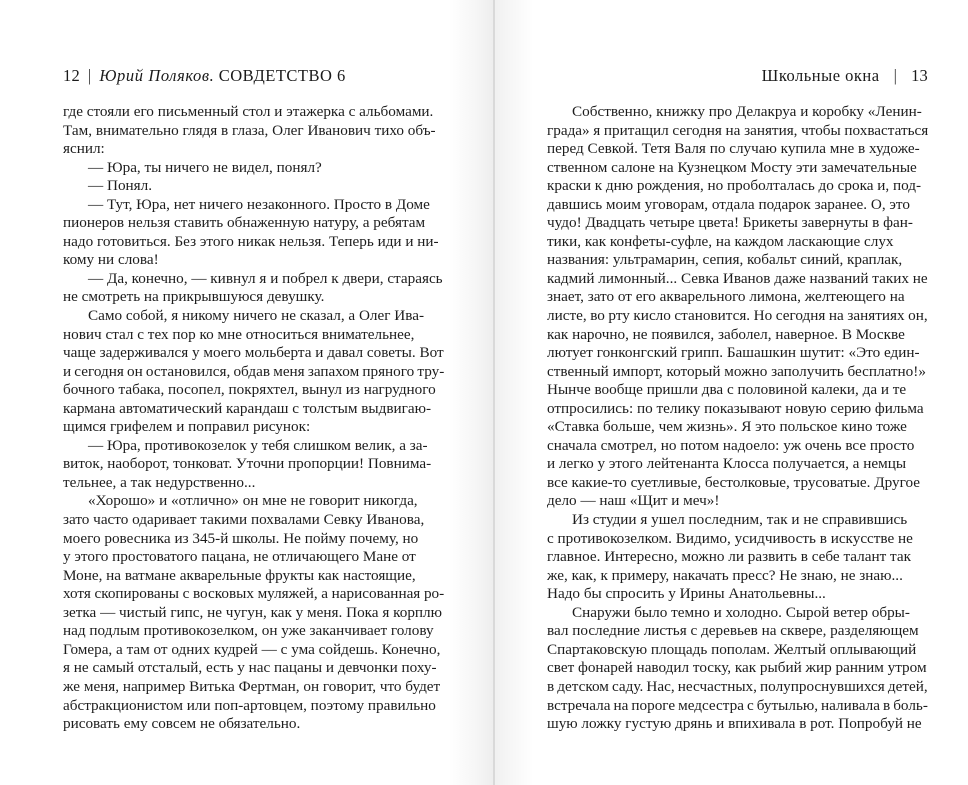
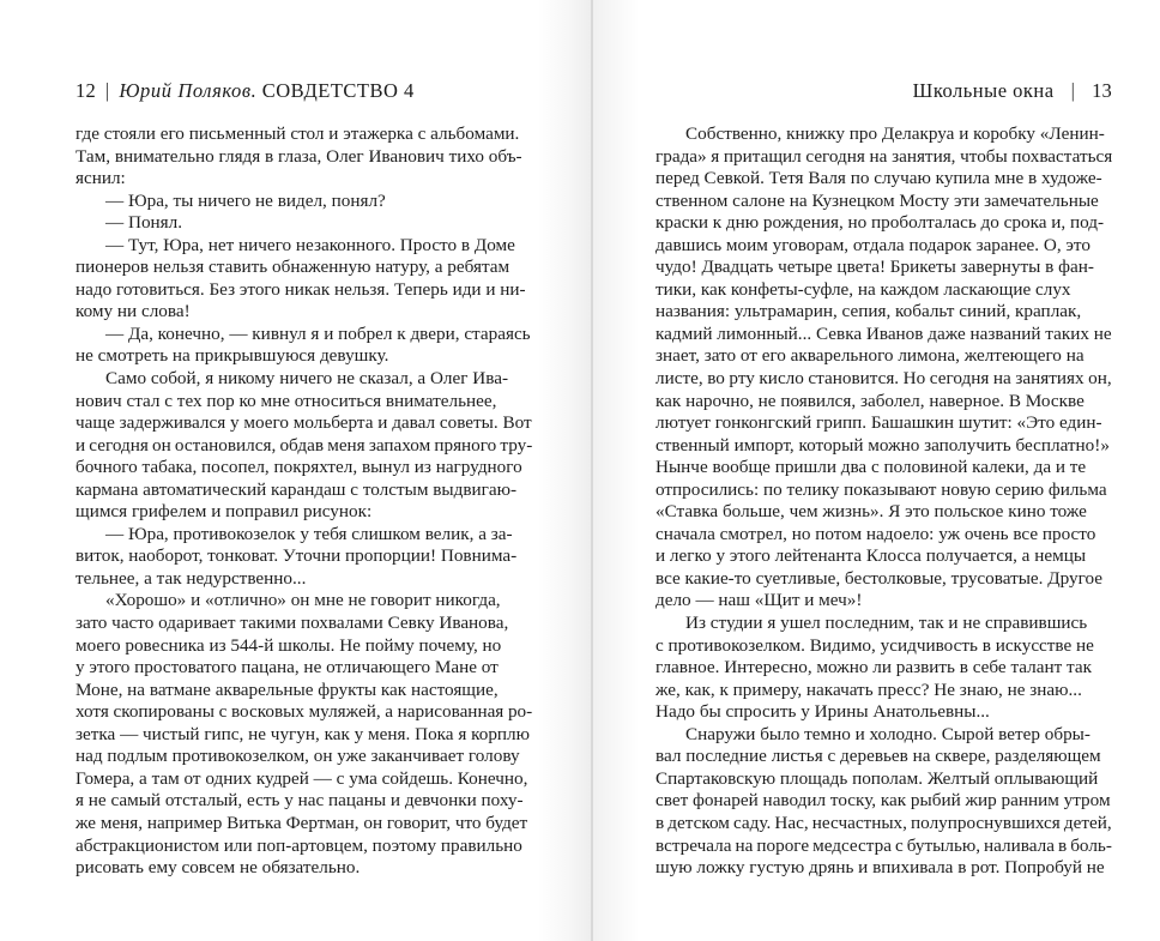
- 12 | Юрий Поляков. СОВДЕТСТВО 6
+ 12 | Юрий Поляков. СОВДЕТСТВО 4
  где стояли его письменный стол и этажерка с альбомами.
  Там, внимательно глядя в глаза, Олег Иванович тихо объ-
  яснил:
  — Юра, ты ничего не видел, понял?
  — Понял.
  — Тут, Юра, нет ничего незаконного. Просто в Доме
  пионеров нельзя ставить обнаженную натуру, а ребятам
  надо готовиться. Без этого никак нельзя. Теперь иди и ни-
  кому ни слова!
  — Да, конечно, — кивнул я и побрел к двери, стараясь
  не смотреть на прикрывшуюся девушку.
  Само собой, я никому ничего не сказал, а Олег Ива-
  нович стал с тех пор ко мне относиться внимательнее,
  чаще задерживался у моего мольберта и давал советы. Вот
  и сегодня он остановился, обдав меня запахом пряного тру-
  бочного табака, посопел, покряхтел, вынул из нагрудного
  кармана автоматический карандаш с толстым выдвигаю-
  щимся грифелем и поправил рисунок:
  — Юра, противокозелок у тебя слишком велик, а за-
  виток, наоборот, тонковат. Уточни пропорции! Повнима-
  тельнее, а так недурственно...
  «Хорошо» и «отлично» он мне не говорит никогда,
  зато часто одаривает такими похвалами Севку Иванова,
- моего ровесника из 345-й школы. Не пойму почему, но
+ моего ровесника из 544-й школы. Не пойму почему, но
  у этого простоватого пацана, не отличающего Мане от
  Моне, на ватмане акварельные фрукты как настоящие,
  хотя скопированы с восковых муляжей, а нарисованная ро-
  зетка — чистый гипс, не чугун, как у меня. Пока я корплю
  над подлым противокозелком, он уже заканчивает голову
  Гомера, а там от одних кудрей — с ума сойдешь. Конечно,
  я не самый отсталый, есть у нас пацаны и девчонки поху-
  же меня, например Витька Фертман, он говорит, что будет
  абстракционистом или поп-артовцем, поэтому правильно
  рисовать ему совсем не обязательно.
  Школьные окна | 13
  Собственно, книжку про Делакруа и коробку «Ленин-
  града» я притащил сегодня на занятия, чтобы похвастаться
  перед Севкой. Тетя Валя по случаю купила мне в художе-
  ственном салоне на Кузнецком Мосту эти замечательные
  краски к дню рождения, но проболталась до срока и, под-
  давшись моим уговорам, отдала подарок заранее. О, это
  чудо! Двадцать четыре цвета! Брикеты завернуты в фан-
  тики, как конфеты-суфле, на каждом ласкающие слух
  названия: ультрамарин, сепия, кобальт синий, краплак,
  кадмий лимонный... Севка Иванов даже названий таких не
  знает, зато от его акварельного лимона, желтеющего на
  листе, во рту кисло становится. Но сегодня на занятиях он,
  как нарочно, не появился, заболел, наверное. В Москве
  лютует гонконгский грипп. Башашкин шутит: «Это един-
  ственный импорт, который можно заполучить бесплатно!»
  Нынче вообще пришли два с половиной калеки, да и те
  отпросились: по телику показывают новую серию фильма
  «Ставка больше, чем жизнь». Я это польское кино тоже
  сначала смотрел, но потом надоело: уж очень все просто
  и легко у этого лейтенанта Клосса получается, а немцы
  все какие-то суетливые, бестолковые, трусоватые. Другое
  дело — наш «Щит и меч»!
  Из студии я ушел последним, так и не справившись
  с противокозелком. Видимо, усидчивость в искусстве не
  главное. Интересно, можно ли развить в себе талант так
  же, как, к примеру, накачать пресс? Не знаю, не знаю...
  Надо бы спросить у Ирины Анатольевны...
  Снаружи было темно и холодно. Сырой ветер обры-
  вал последние листья с деревьев на сквере, разделяющем
  Спартаковскую площадь пополам. Желтый оплывающий
  свет фонарей наводил тоску, как рыбий жир ранним утром
  в детском саду. Нас, несчастных, полупроснувшихся детей,
  встречала на пороге медсестра с бутылью, наливала в боль-
  шую ложку густую дрянь и впихивала в рот. Попробуй не
